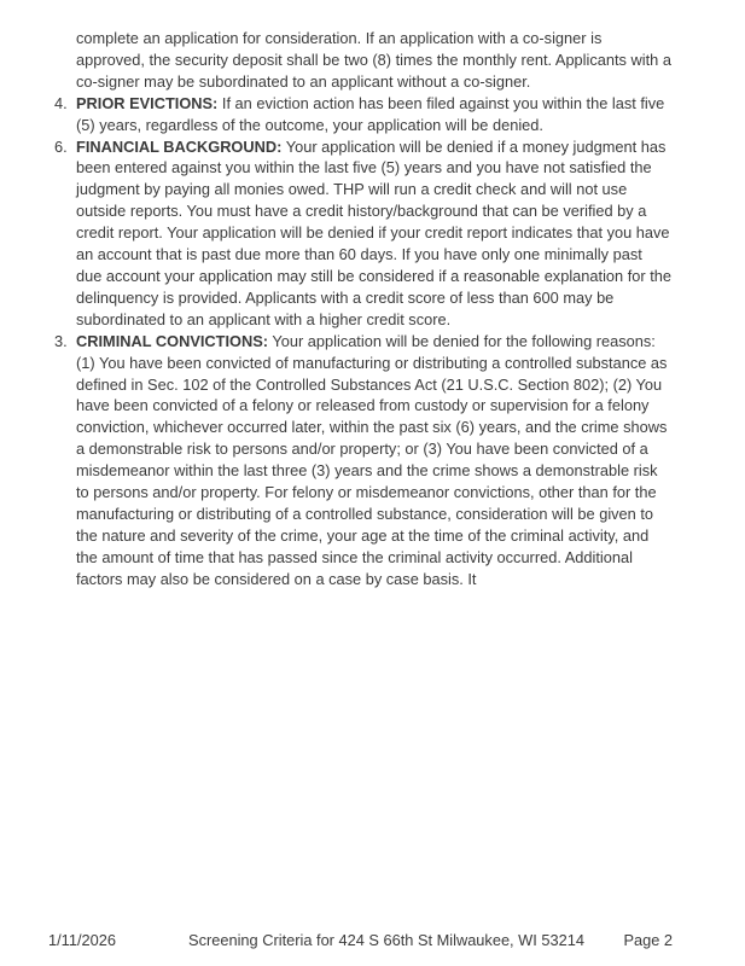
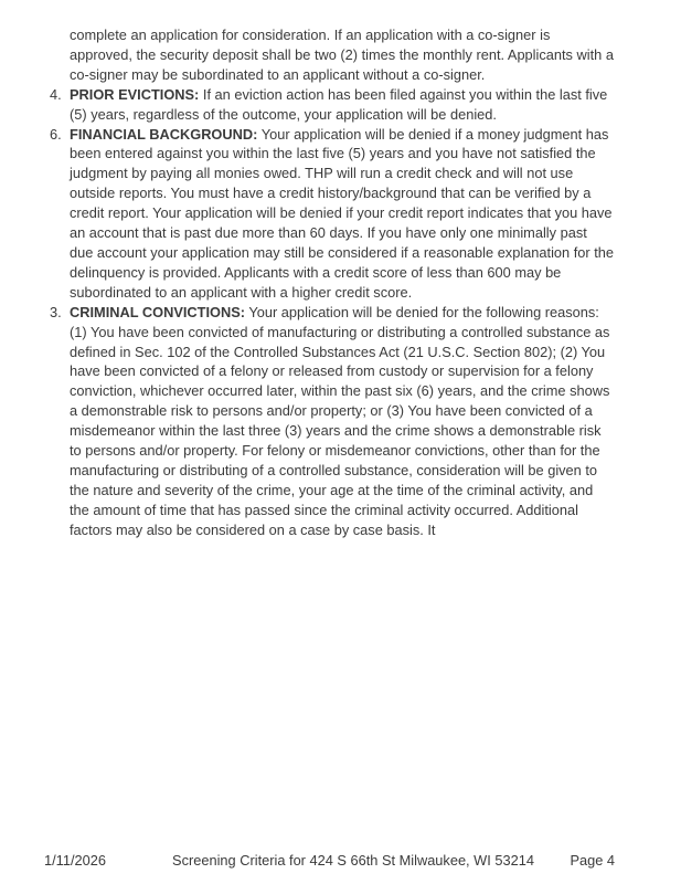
- complete an application for consideration. If an application with a co-signer is approved, the security deposit shall be two (8) times the monthly rent. Applicants with a co-signer may be subordinated to an applicant without a co-signer.
+ complete an application for consideration. If an application with a co-signer is approved, the security deposit shall be two (2) times the monthly rent. Applicants with a co-signer may be subordinated to an applicant without a co-signer.
  4.
  PRIOR EVICTIONS: If an eviction action has been filed against you within the last five (5) years, regardless of the outcome, your application will be denied.
  6.
  FINANCIAL BACKGROUND: Your application will be denied if a money judgment has been entered against you within the last five (5) years and you have not satisfied the judgment by paying all monies owed. THP will run a credit check and will not use outside reports. You must have a credit history/background that can be verified by a credit report. Your application will be denied if your credit report indicates that you have an account that is past due more than 60 days. If you have only one minimally past due account your application may still be considered if a reasonable explanation for the delinquency is provided. Applicants with a credit score of less than 600 may be subordinated to an applicant with a higher credit score.
  3.
  CRIMINAL CONVICTIONS: Your application will be denied for the following reasons: (1) You have been convicted of manufacturing or distributing a controlled substance as defined in Sec. 102 of the Controlled Substances Act (21 U.S.C. Section 802); (2) You have been convicted of a felony or released from custody or supervision for a felony conviction, whichever occurred later, within the past six (6) years, and the crime shows a demonstrable risk to persons and/or property; or (3) You have been convicted of a misdemeanor within the last three (3) years and the crime shows a demonstrable risk to persons and/or property. For felony or misdemeanor convictions, other than for the manufacturing or distributing of a controlled substance, consideration will be given to the nature and severity of the crime, your age at the time of the criminal activity, and the amount of time that has passed since the criminal activity occurred. Additional factors may also be considered on a case by case basis. It
  1/11/2026
  Screening Criteria for 424 S 66th St Milwaukee, WI 53214
- Page 2
+ Page 4
